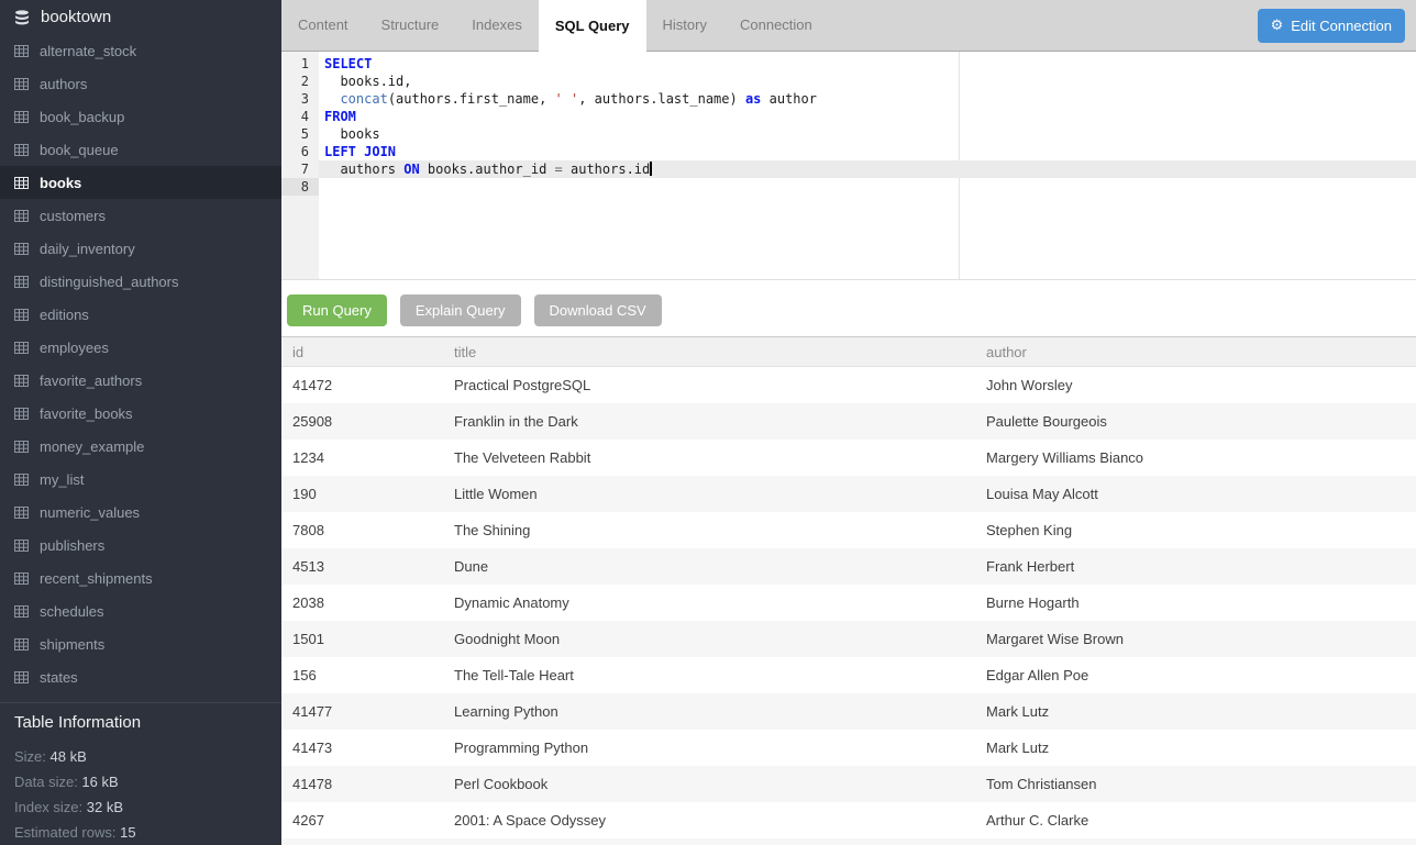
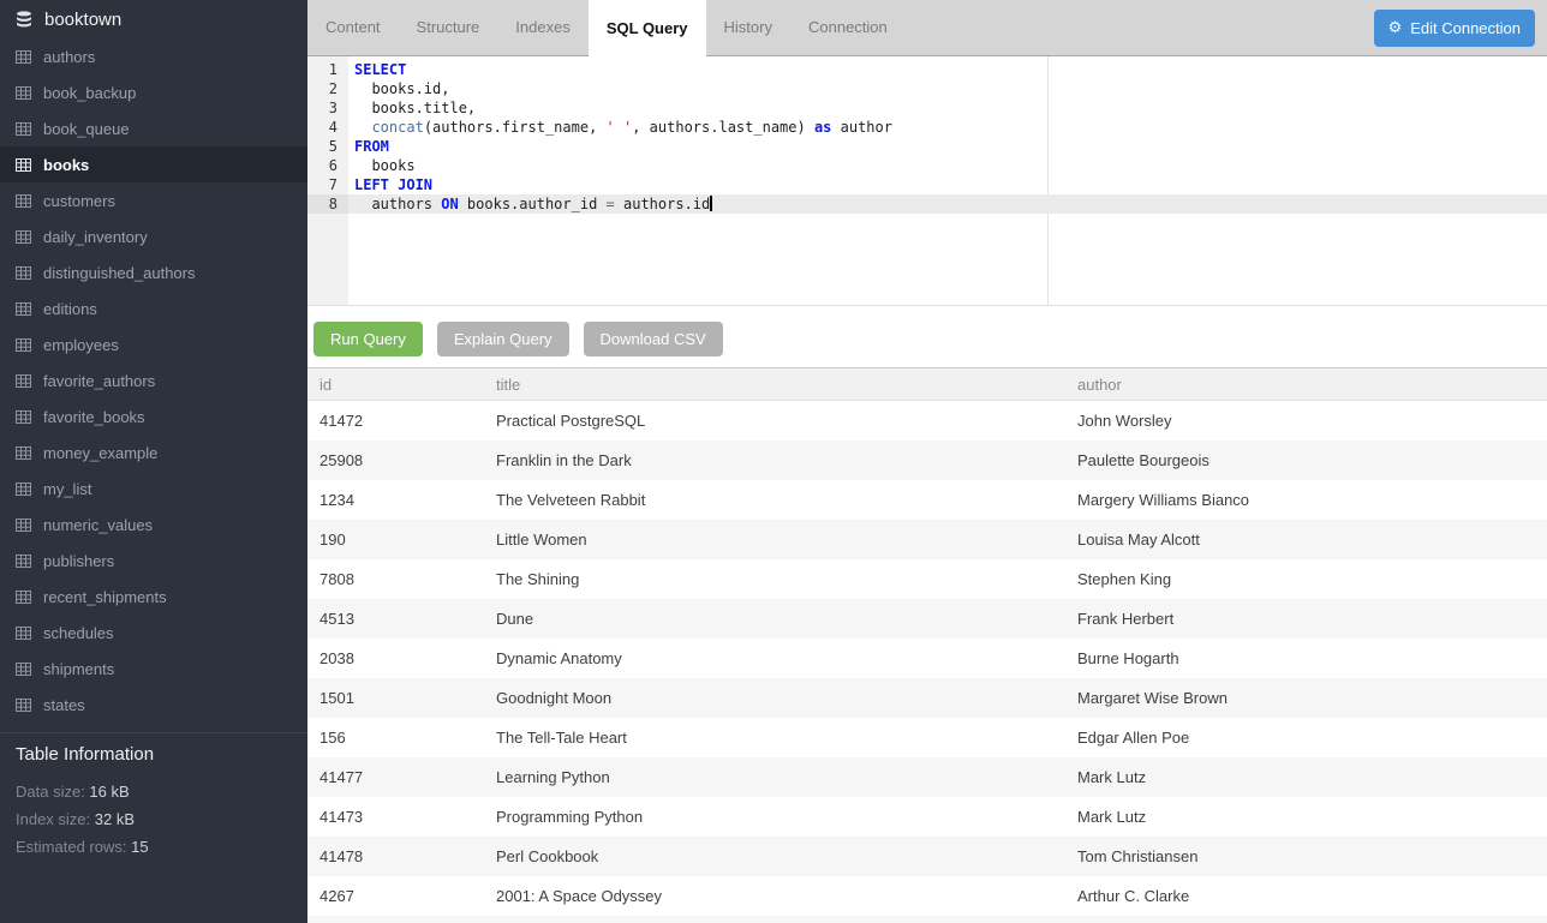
  booktown
- alternate_stock
  authors
  book_backup
  book_queue
  books
  customers
  daily_inventory
  distinguished_authors
  editions
  employees
  favorite_authors
  favorite_books
  money_example
  my_list
  numeric_values
  publishers
  recent_shipments
  schedules
  shipments
  states
  Table Information
- Size: 48 kB
  Data size: 16 kB
  Index size: 32 kB
  Estimated rows: 15
  Content
  Structure
  Indexes
  SQL Query
  History
  Connection
  ⚙
  Edit Connection
  1
  2
  3
  4
  5
  6
  7
  8
  SELECT
  books.id,
+ books.title,
  concat(authors.first_name, ' ', authors.last_name) as author
  FROM
  books
  LEFT JOIN
  authors ON books.author_id = authors.id
  Run Query
  Explain Query
  Download CSV
  id
  title
  author
  41472
  Practical PostgreSQL
  John Worsley
  25908
  Franklin in the Dark
  Paulette Bourgeois
  1234
  The Velveteen Rabbit
  Margery Williams Bianco
  190
  Little Women
  Louisa May Alcott
  7808
  The Shining
  Stephen King
  4513
  Dune
  Frank Herbert
  2038
  Dynamic Anatomy
  Burne Hogarth
  1501
  Goodnight Moon
  Margaret Wise Brown
  156
  The Tell-Tale Heart
  Edgar Allen Poe
  41477
  Learning Python
  Mark Lutz
  41473
  Programming Python
  Mark Lutz
  41478
  Perl Cookbook
  Tom Christiansen
  4267
  2001: A Space Odyssey
  Arthur C. Clarke
